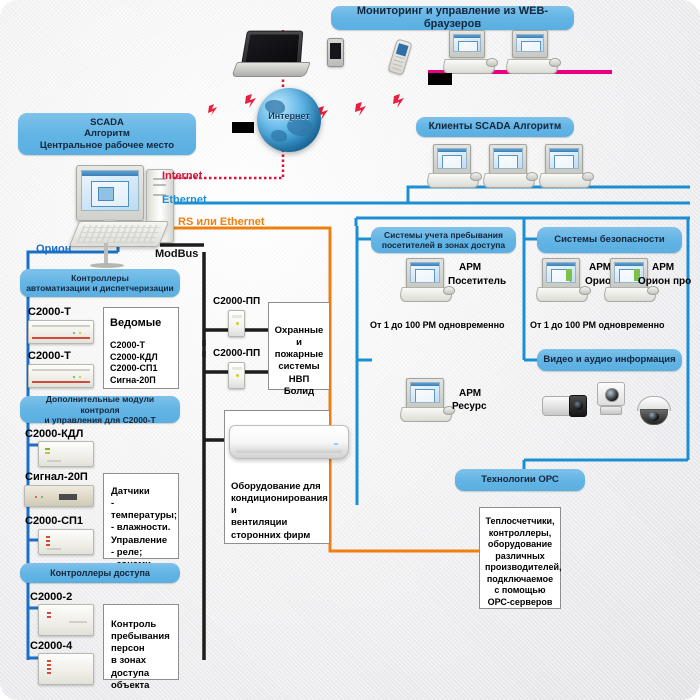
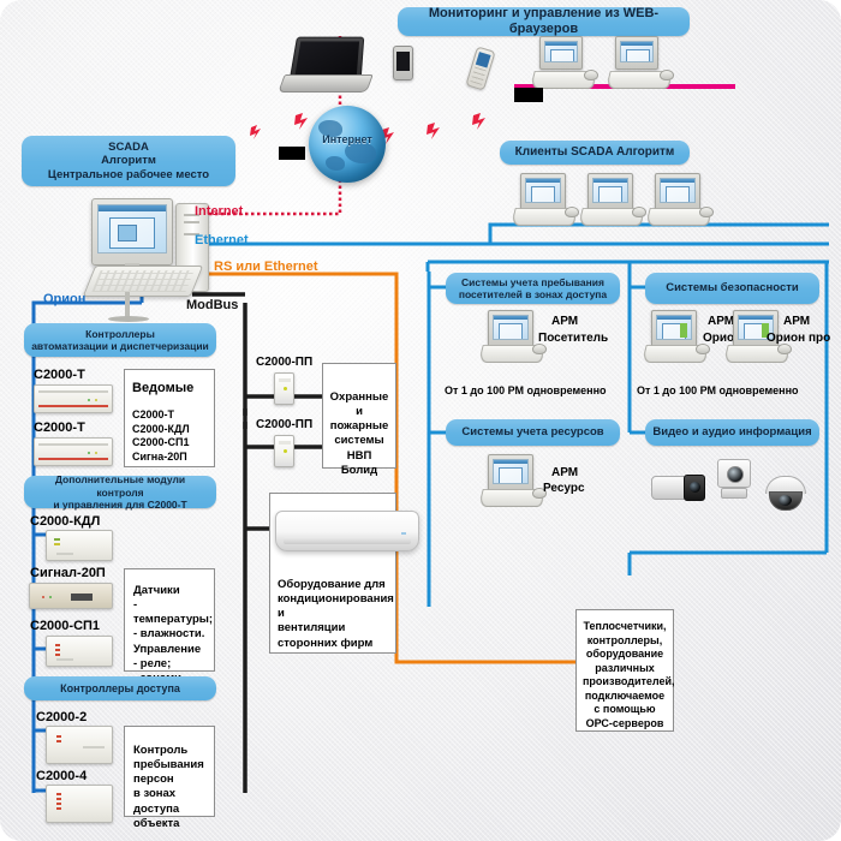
  Мониторинг и управление из WEB-браузеров
  Интернет
  SCADA
  Алгоритм
  Центральное рабочее место
  Internet
  Ethernet
  RS или Ethernet
  Орион
  ModBus
  Клиенты SCADA Алгоритм
  Контроллеры
  автоматизации и диспетчеризации
  С2000-Т
  С2000-Т
  Ведомые
  С2000-Т
  С2000-КДЛ
  С2000-СП1
  Сигна-20П
  Дополнительные модули контроля
  и управления для С2000-Т
  С2000-КДЛ
  Сигнал-20П
  С2000-СП1
  Датчики
  - температуры;
  - влажности.
  Управление
  - реле;
  Контроллеры доступа
  С2000-2
  С2000-4
  Контроль
  пребывания
  персон
  в зонах доступа
  объекта
  С2000-ПП
  С2000-ПП
  Охранные
  и пожарные
  системы
  НВП Болид
  Оборудование для
  кондиционирования и
  вентиляции
  сторонних фирм
  Системы учета пребывания
  посетителей в зонах доступа
  АРМ
  Посетитель
  От 1 до 100 РМ одновременно
  Системы безопасности
  АРМ
  Орио
  АРМ
  Орион про
  От 1 до 100 РМ одновременно
+ Системы учета ресурсов
  АРМ
  Ресурс
  Видео и аудио информация
- Технологии ОРС
  Теплосчетчики,
  контроллеры,
  оборудование
  различных
  производителей,
  подключаемое
  с помощью
  ОРС-серверов
